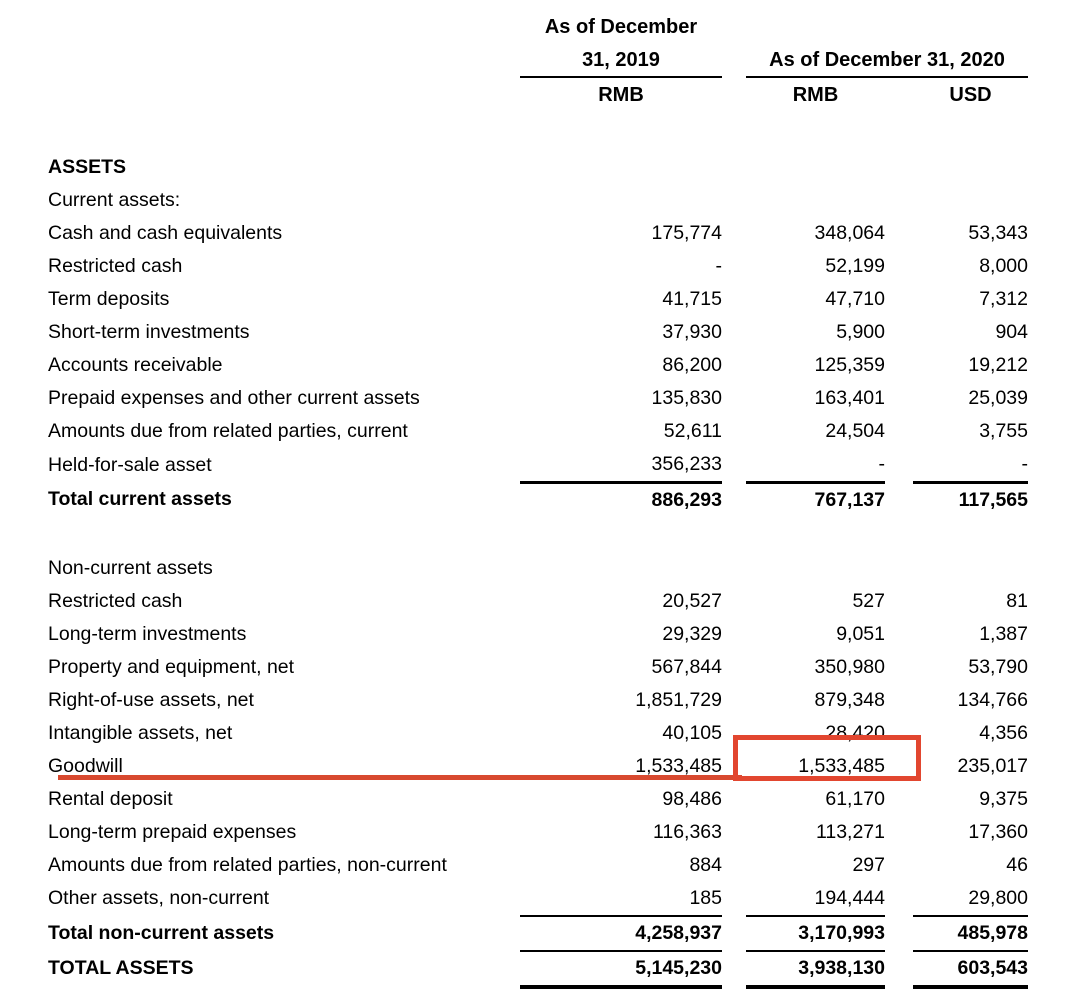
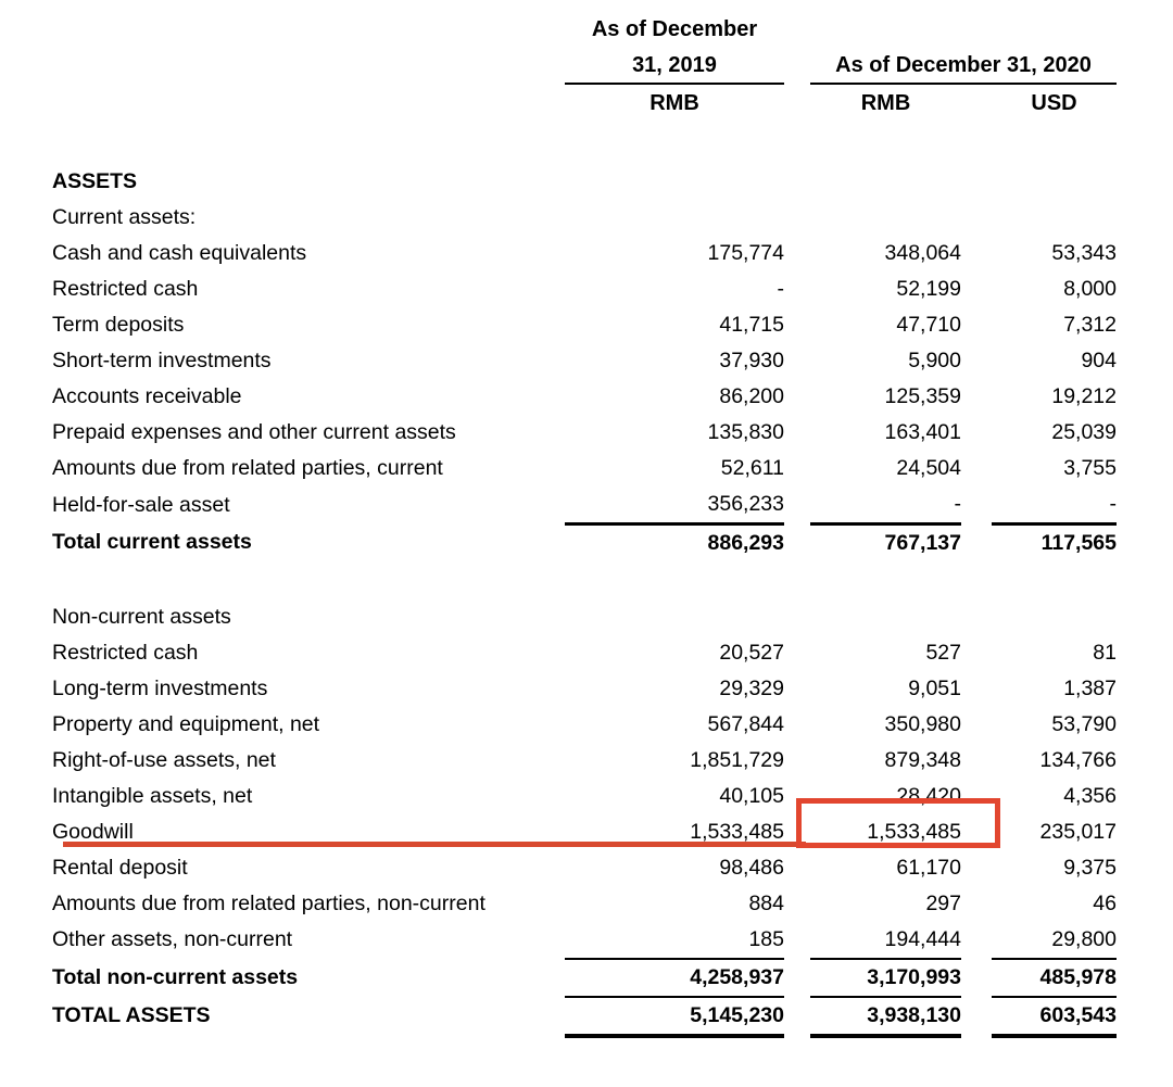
  	As of December
  	31, 2019		As of December 31, 2020
  	RMB		RMB		USD
  ASSETS
  Current assets:
  Cash and cash equivalents	175,774		348,064		53,343
  Restricted cash	-		52,199		8,000
  Term deposits	41,715		47,710		7,312
  Short-term investments	37,930		5,900		904
  Accounts receivable	86,200		125,359		19,212
  Prepaid expenses and other current assets	135,830		163,401		25,039
  Amounts due from related parties, current	52,611		24,504		3,755
  Held-for-sale asset	356,233		-		-
  Total current assets	886,293		767,137		117,565
  Non-current assets
  Restricted cash	20,527		527		81
  Long-term investments	29,329		9,051		1,387
  Property and equipment, net	567,844		350,980		53,790
  Right-of-use assets, net	1,851,729		879,348		134,766
  Intangible assets, net	40,105		28,420		4,356
  Goodwill	1,533,485		1,533,485		235,017
  Rental deposit	98,486		61,170		9,375
- Long-term prepaid expenses	116,363		113,271		17,360
  Amounts due from related parties, non-current	884		297		46
  Other assets, non-current	185		194,444		29,800
  Total non-current assets	4,258,937		3,170,993		485,978
  TOTAL ASSETS	5,145,230		3,938,130		603,543
